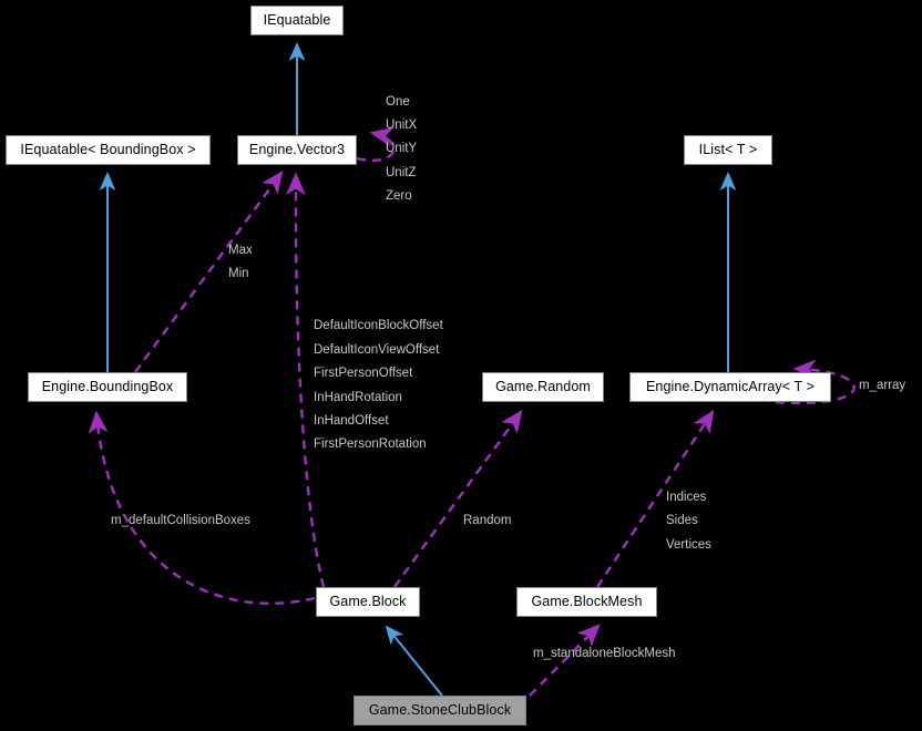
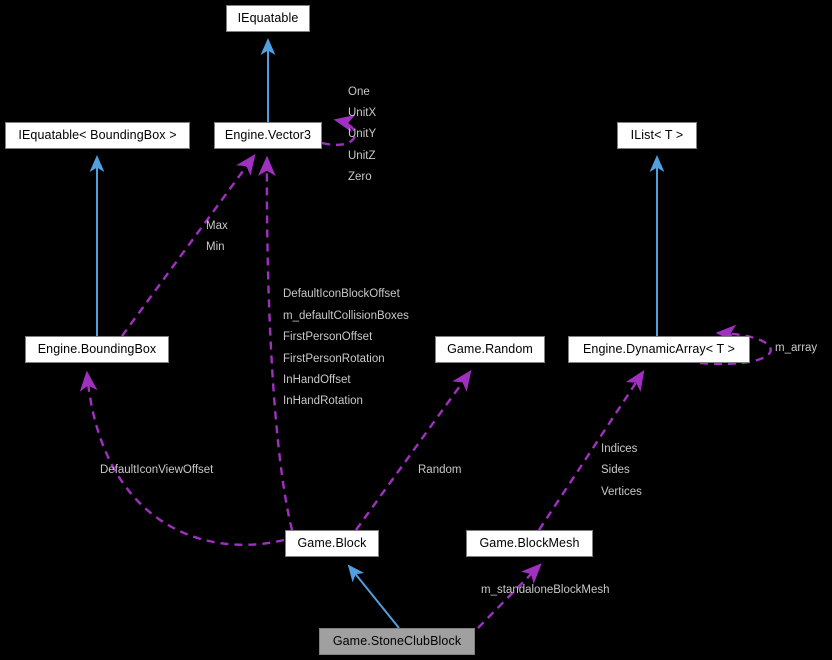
  IEquatable
  IEquatable< BoundingBox >
  Engine.Vector3
  IList< T >
  Engine.BoundingBox
  Game.Random
  Engine.DynamicArray< T >
  Game.Block
  Game.BlockMesh
  Game.StoneClubBlock
  One
  UnitX
  UnitY
  UnitZ
  Zero
  Max
  Min
  DefaultIconBlockOffset
- DefaultIconViewOffset
+ m_defaultCollisionBoxes
  FirstPersonOffset
- InHandRotation
+ FirstPersonRotation
  InHandOffset
- FirstPersonRotation
+ InHandRotation
  m_array
- m_defaultCollisionBoxes
+ DefaultIconViewOffset
  Random
  Indices
  Sides
  Vertices
  m_standaloneBlockMesh
